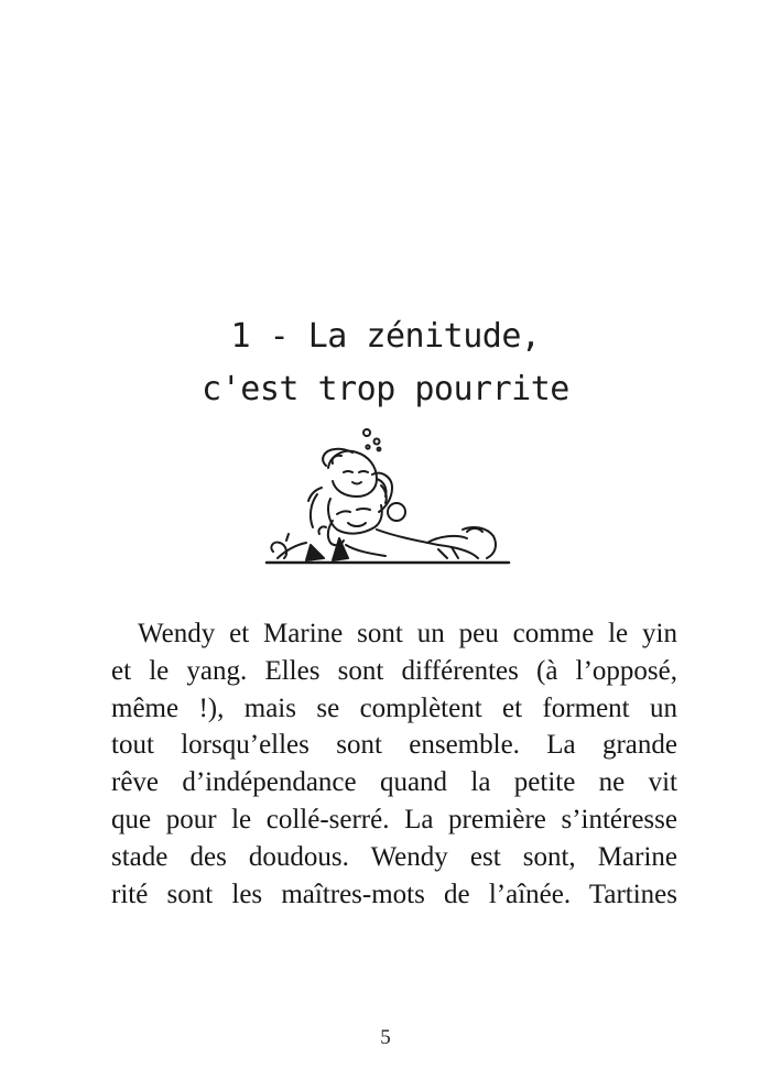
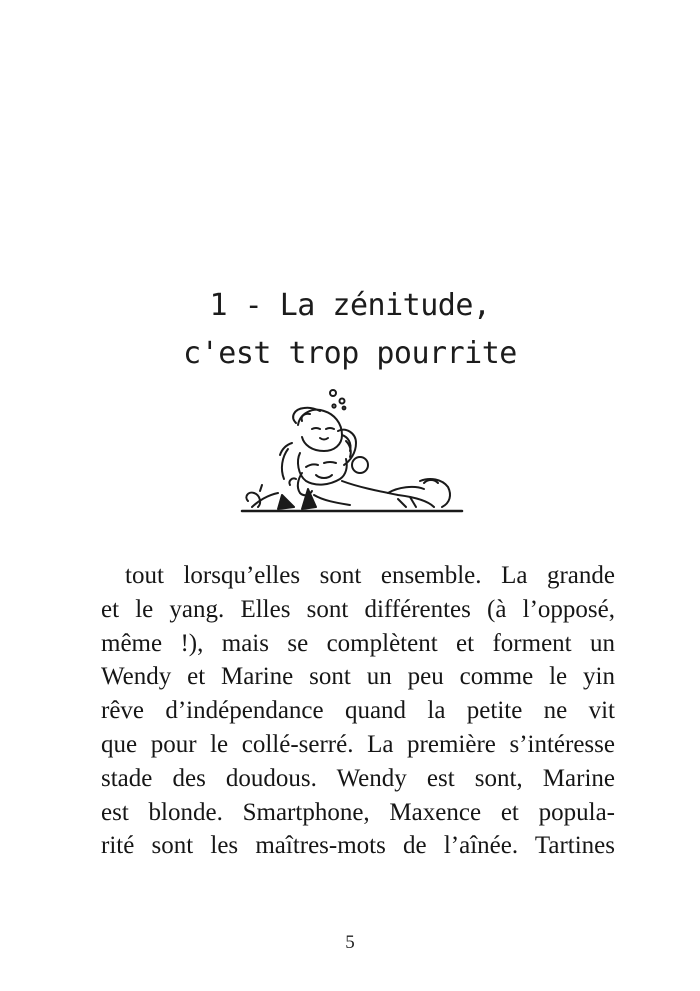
  1 - La zénitude,
  c'est trop pourrite
- Wendy et Marine sont un peu comme le yin
+ tout lorsqu’elles sont ensemble. La grande
  et le yang. Elles sont différentes (à l’opposé,
  même !), mais se complètent et forment un
- tout lorsqu’elles sont ensemble. La grande
+ Wendy et Marine sont un peu comme le yin
  rêve d’indépendance quand la petite ne vit
  que pour le collé-serré. La première s’intéresse
  stade des doudous. Wendy est sont, Marine
+ est blonde. Smartphone, Maxence et popula-
  rité sont les maîtres-mots de l’aînée. Tartines
  5
